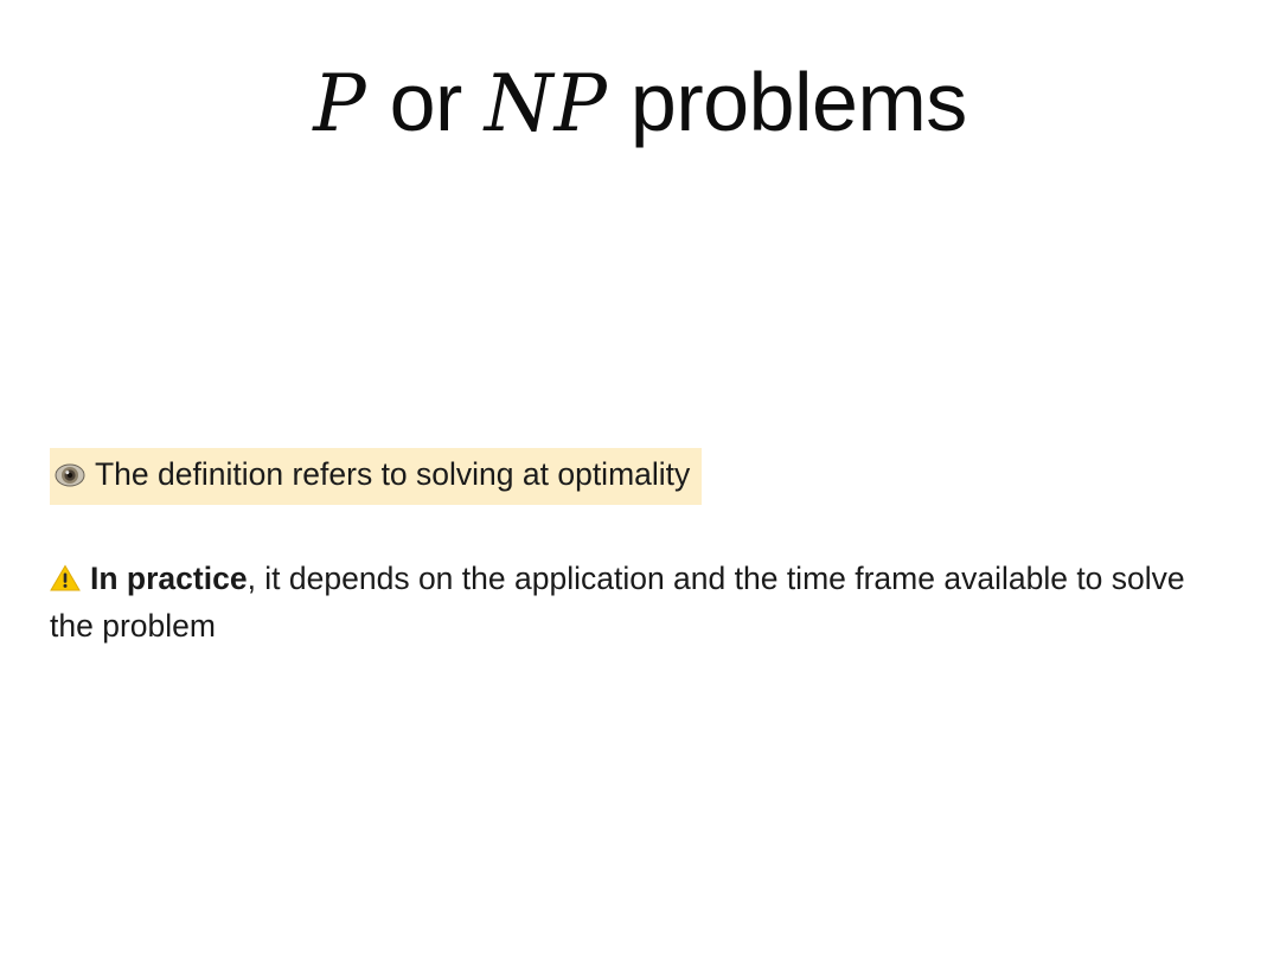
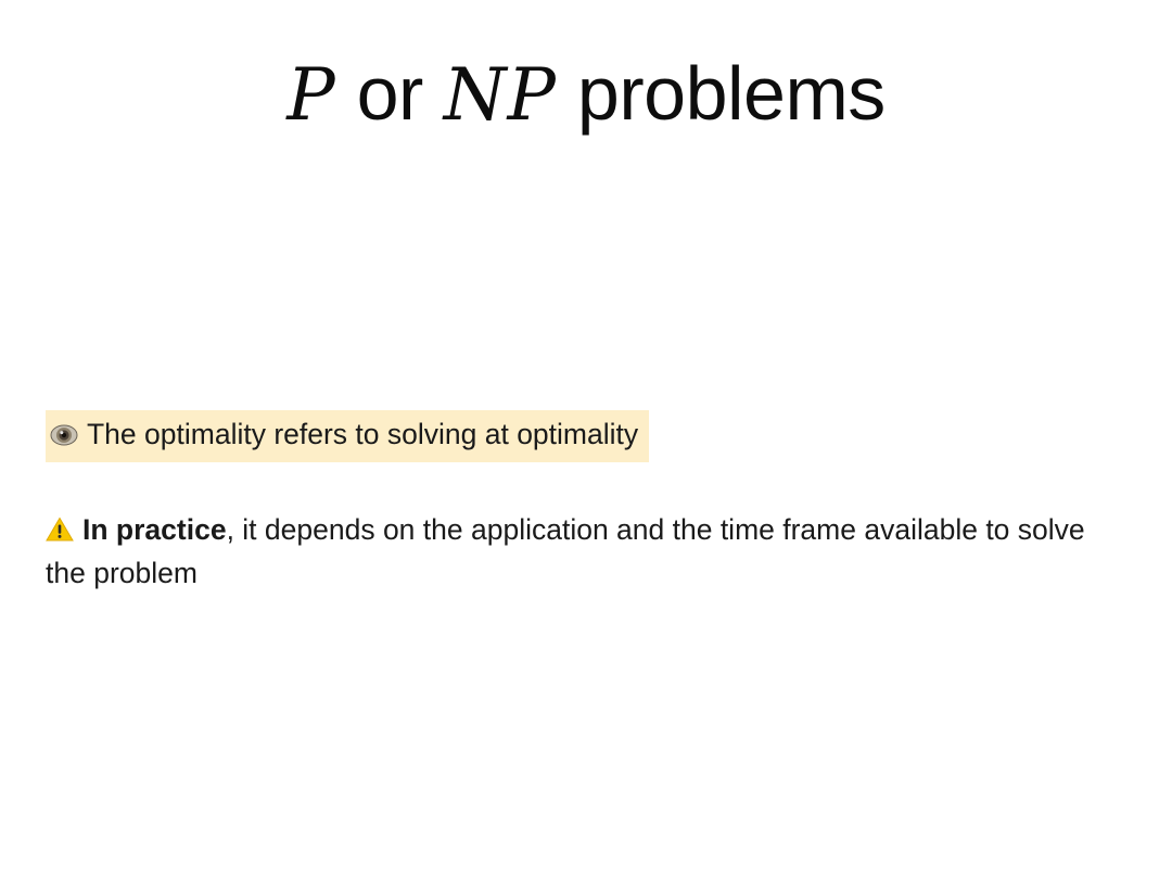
  P or NP problems
- The definition refers to solving at optimality
+ The optimality refers to solving at optimality
  In practice, it depends on the application and the time frame available to solve the problem
